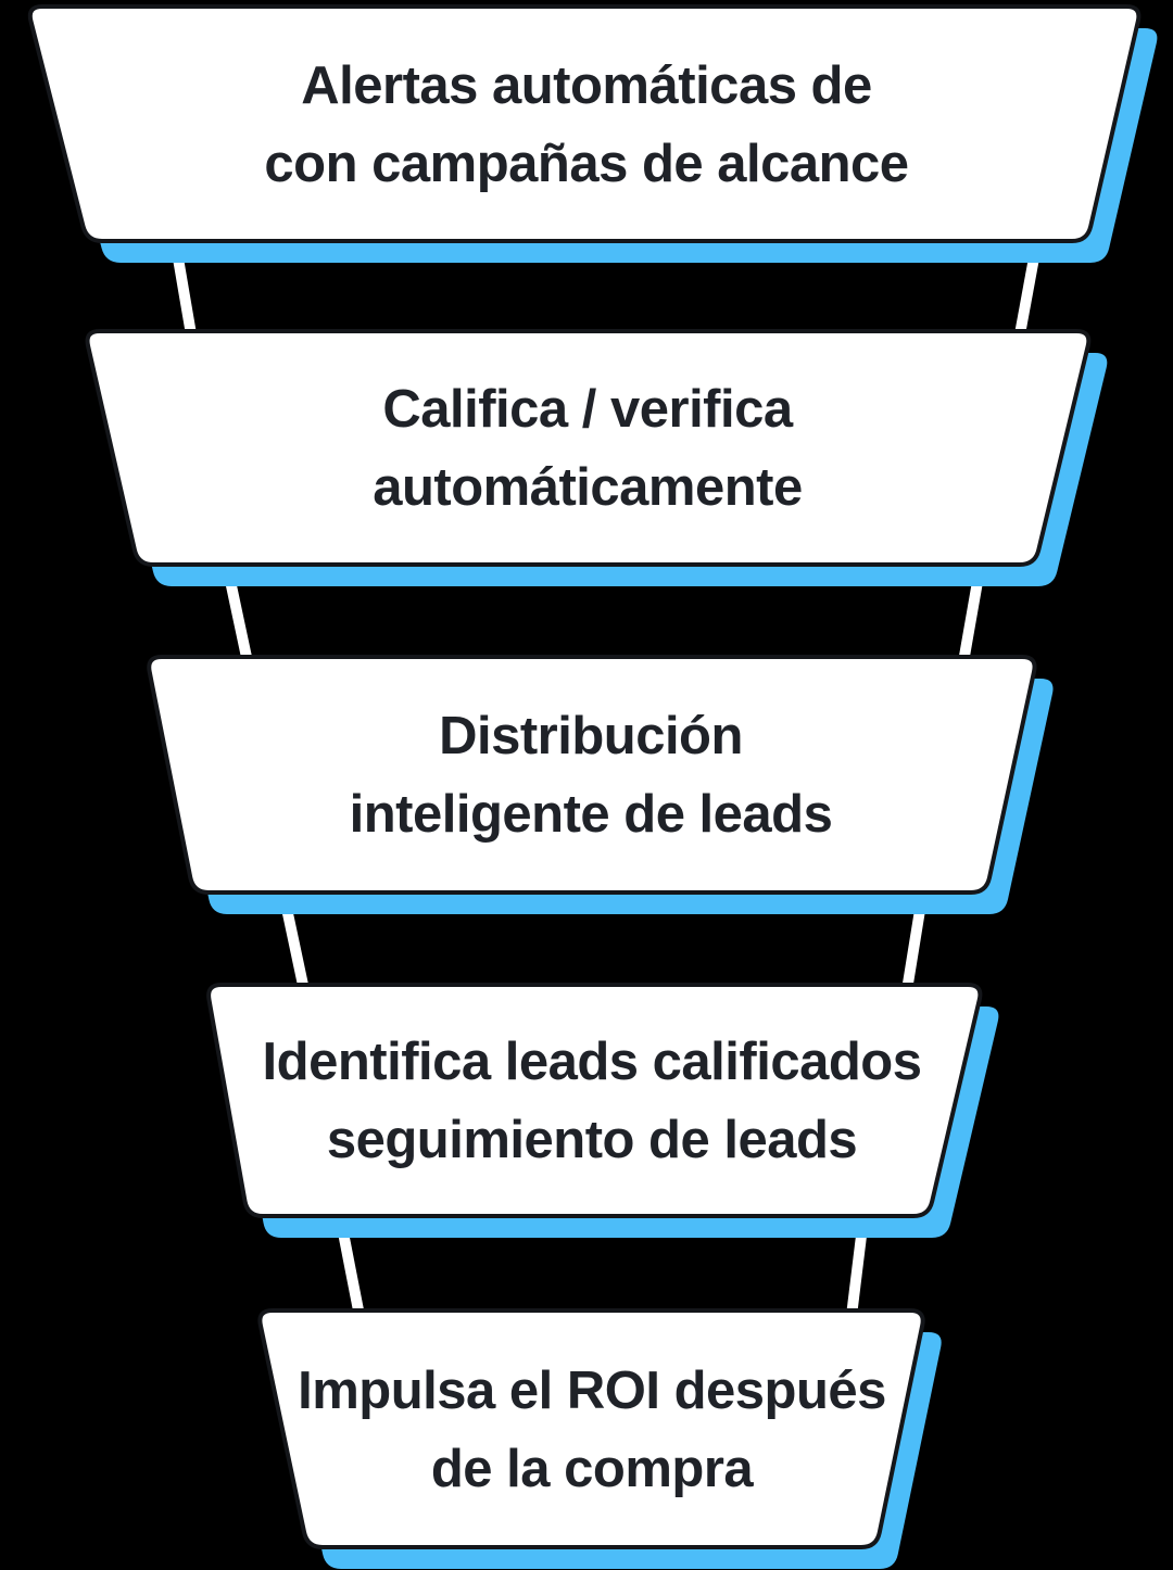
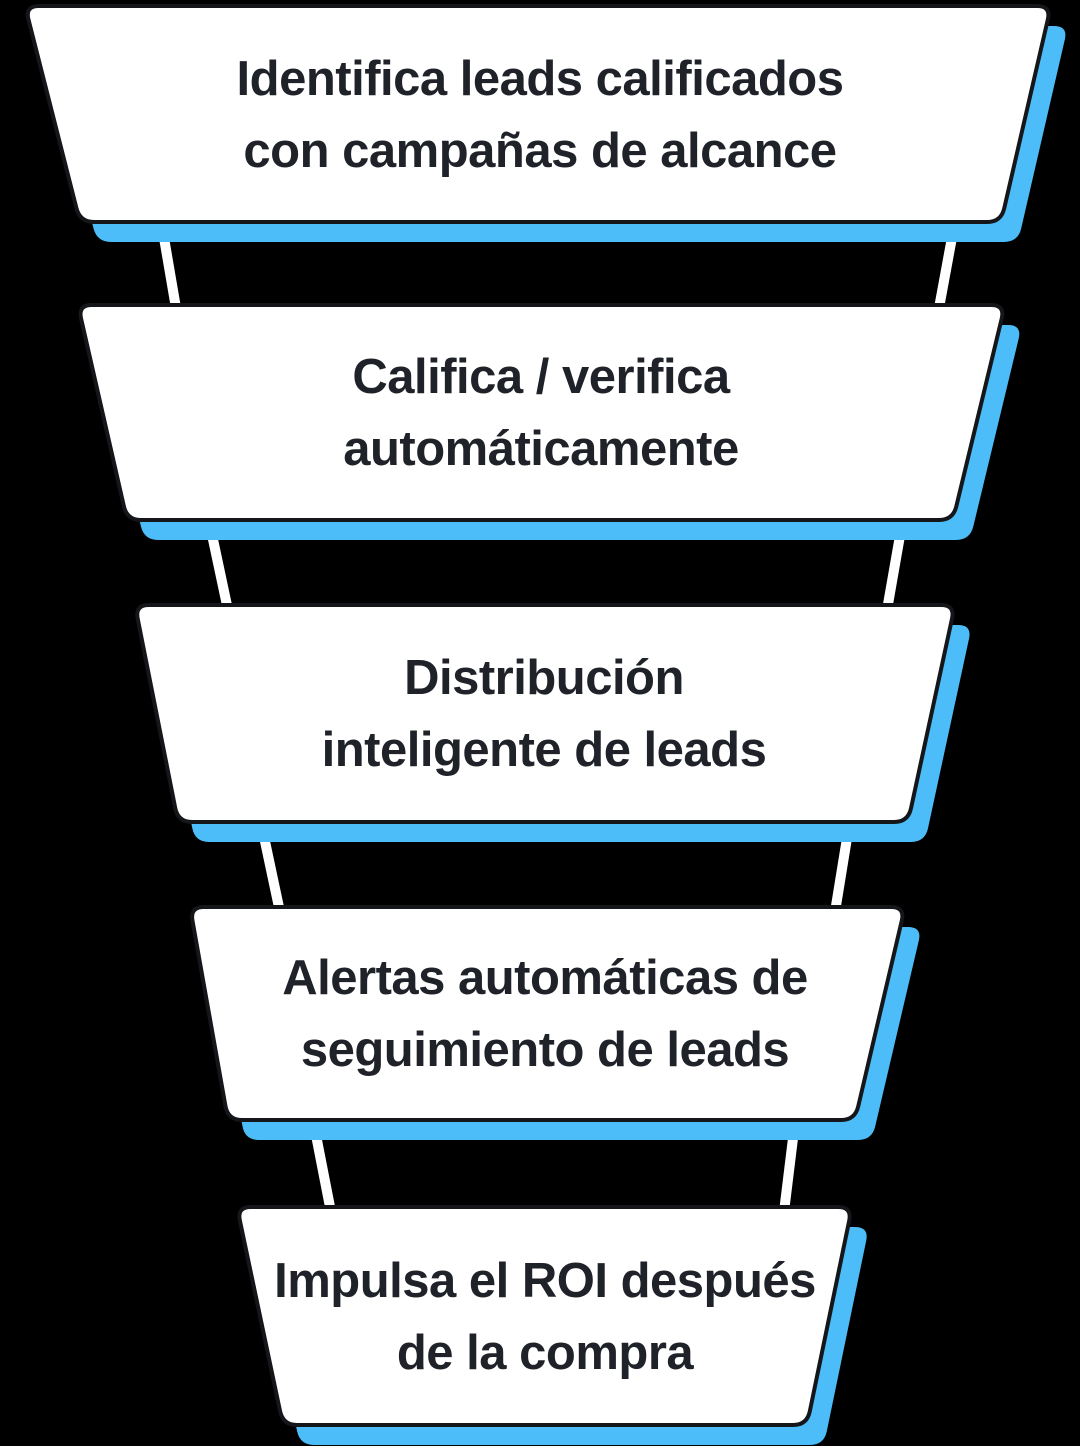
- Alertas automáticas de
+ Identifica leads calificados
  con campañas de alcance
  Califica / verifica
  automáticamente
  Distribución
  inteligente de leads
- Identifica leads calificados
+ Alertas automáticas de
  seguimiento de leads
  Impulsa el ROI después
  de la compra
